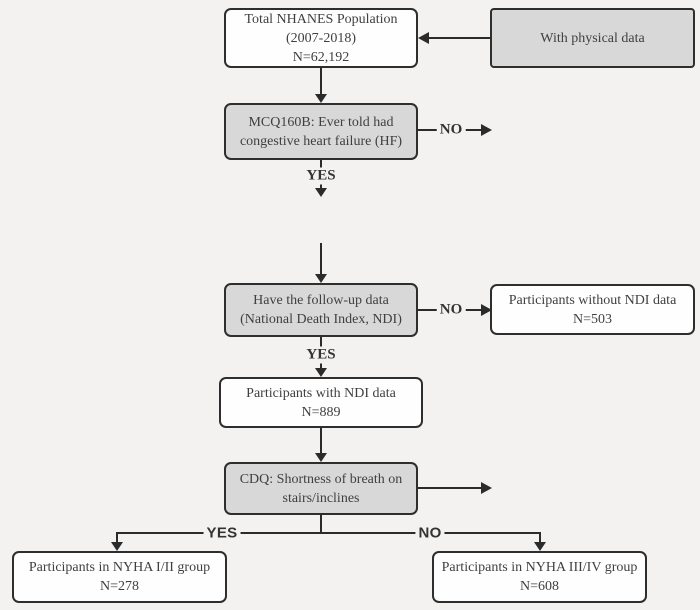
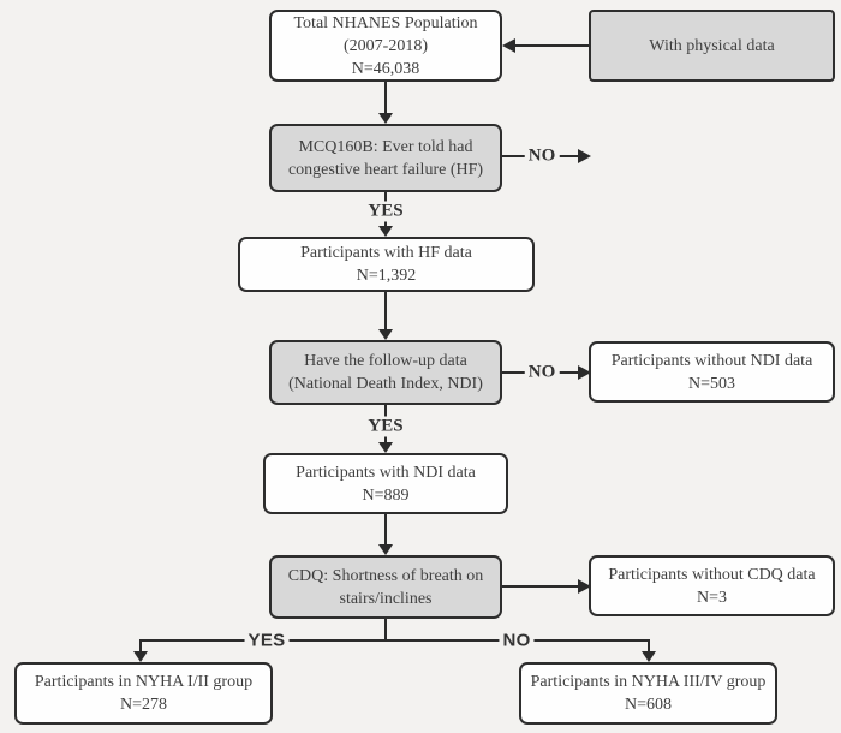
  Total NHANES Population
  (2007-2018)
- N=62,192
+ N=46,038
  With physical data
  MCQ160B: Ever told had
  congestive heart failure (HF)
  NO
  YES
+ Participants with HF data
+ N=1,392
  Have the follow-up data
  (National Death Index, NDI)
  NO
  Participants without NDI data
  N=503
  YES
  Participants with NDI data
  N=889
  CDQ: Shortness of breath on
  stairs/inclines
+ Participants without CDQ data
+ N=3
  YES
  NO
  Participants in NYHA I/II group
  N=278
  Participants in NYHA III/IV group
  N=608
